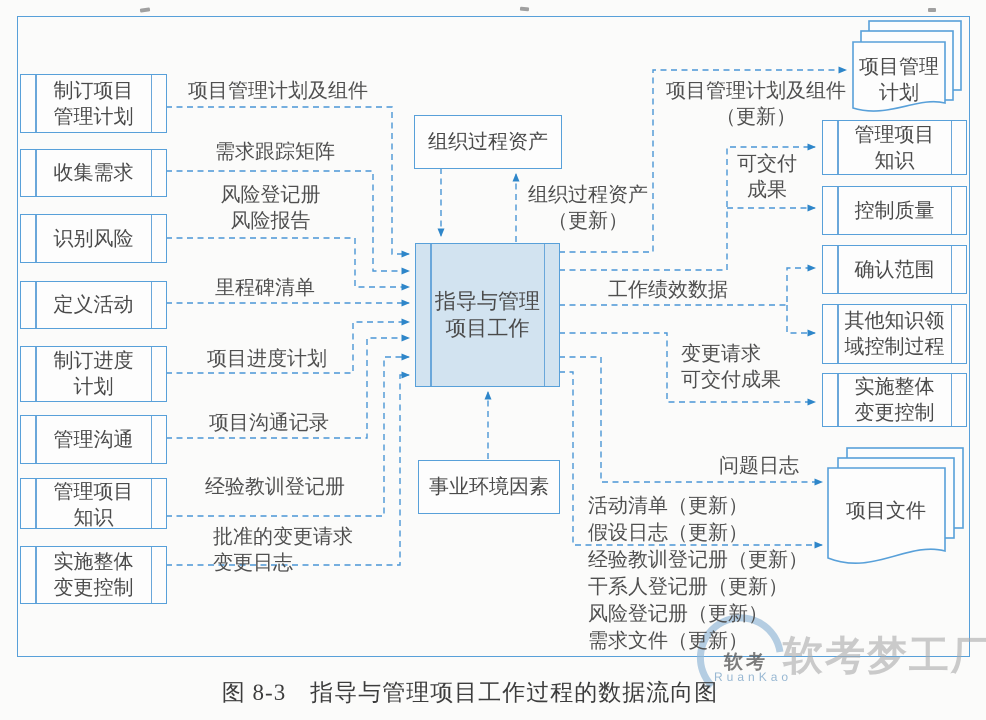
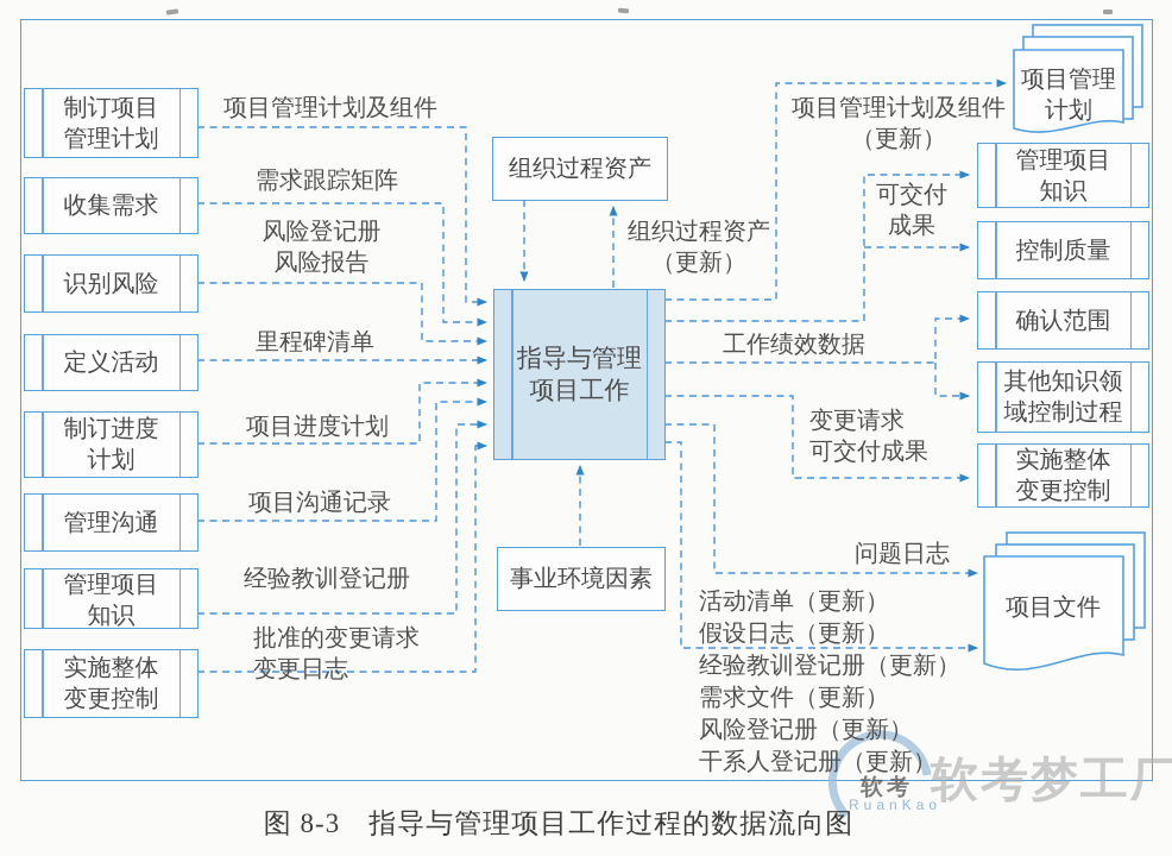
  制订项目
  管理计划
  收集需求
  识别风险
  定义活动
  制订进度
  计划
  管理沟通
  管理项目
  知识
  实施整体
  变更控制
  组织过程资产
  指导与管理
  项目工作
  事业环境因素
  管理项目
  知识
  控制质量
  确认范围
  其他知识领
  域控制过程
  实施整体
  变更控制
  项目管理
  计划
  项目文件
  项目管理计划及组件
  需求跟踪矩阵
  风险登记册
  风险报告
  里程碑清单
  项目进度计划
  项目沟通记录
  经验教训登记册
  批准的变更请求
  变更日志
  组织过程资产
  （更新）
  项目管理计划及组件
  （更新）
  可交付
  成果
  工作绩效数据
  变更请求
  可交付成果
  问题日志
  活动清单（更新）
  假设日志（更新）
  经验教训登记册（更新）
- 干系人登记册（更新）
+ 需求文件（更新）
  风险登记册（更新）
- 需求文件（更新）
+ 干系人登记册（更新）
  图 8-3 指导与管理项目工作过程的数据流向图
  软考梦工厂
  软考
  RuanKao
